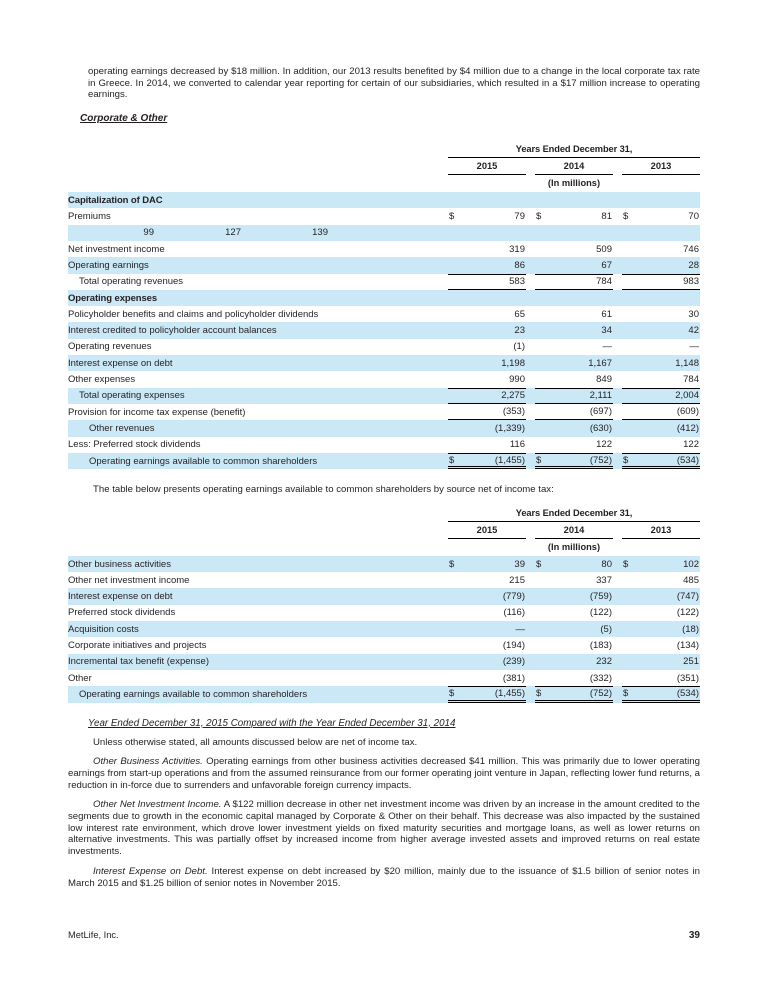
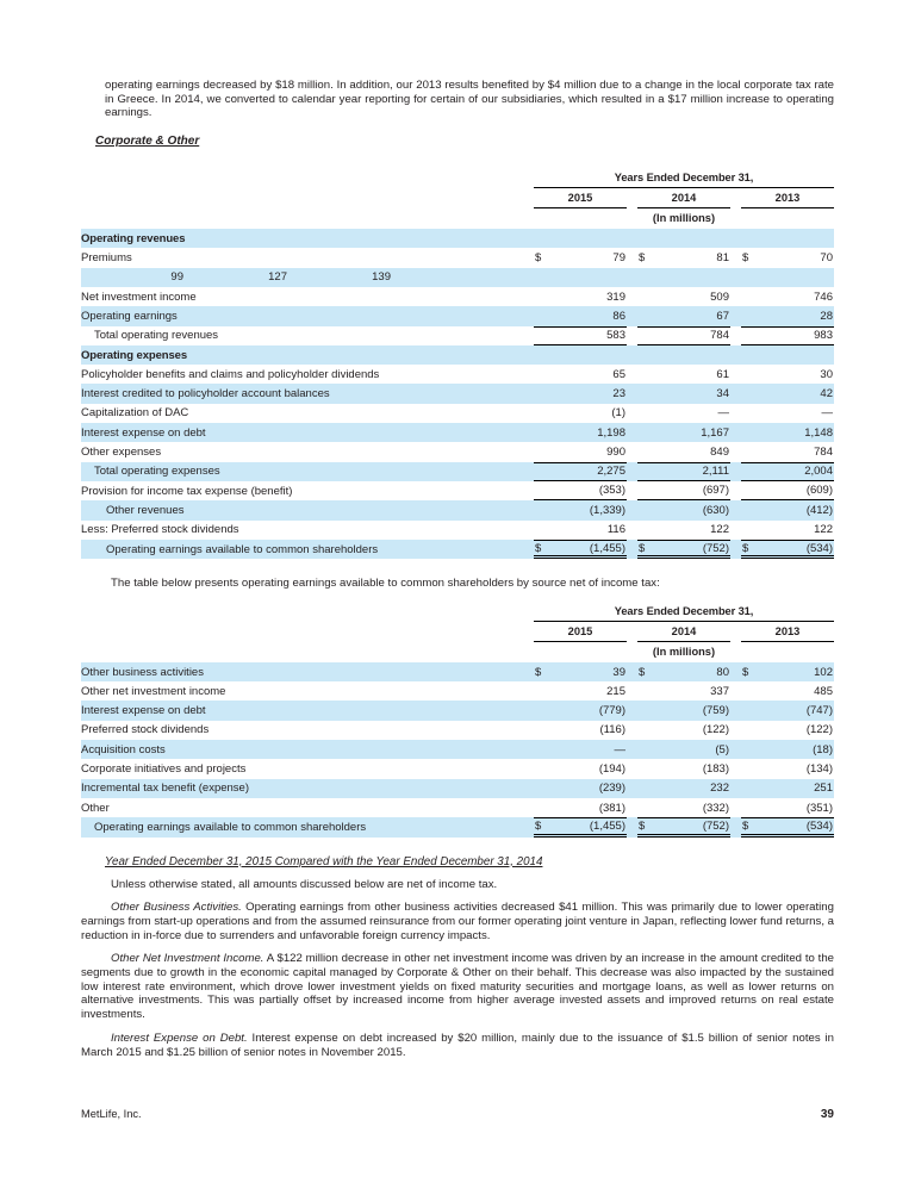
  operating earnings decreased by $18 million. In addition, our 2013 results benefited by $4 million due to a change in the local corporate tax rate in Greece. In 2014, we converted to calendar year reporting for certain of our subsidiaries, which resulted in a $17 million increase to operating earnings.
  Corporate & Other
  Years Ended December 31,
  2015
  2014
  2013
  (In millions)
- Capitalization of DAC
+ Operating revenues
  Premiums
  $
  79
  $
  81
  $
  70
  99
  127
  139
  Net investment income
  319
  509
  746
  Operating earnings
  86
  67
  28
  Total operating revenues
  583
  784
  983
  Operating expenses
  Policyholder benefits and claims and policyholder dividends
  65
  61
  30
  Interest credited to policyholder account balances
  23
  34
  42
- Operating revenues
+ Capitalization of DAC
  (1)
  —
  —
  Interest expense on debt
  1,198
  1,167
  1,148
  Other expenses
  990
  849
  784
  Total operating expenses
  2,275
  2,111
  2,004
  Provision for income tax expense (benefit)
  (353)
  (697)
  (609)
  Other revenues
  (1,339)
  (630)
  (412)
  Less: Preferred stock dividends
  116
  122
  122
  Operating earnings available to common shareholders
  $
  (1,455)
  $
  (752)
  $
  (534)
  The table below presents operating earnings available to common shareholders by source net of income tax:
  Years Ended December 31,
  2015
  2014
  2013
  (In millions)
  Other business activities
  $
  39
  $
  80
  $
  102
  Other net investment income
  215
  337
  485
  Interest expense on debt
  (779)
  (759)
  (747)
  Preferred stock dividends
  (116)
  (122)
  (122)
  Acquisition costs
  —
  (5)
  (18)
  Corporate initiatives and projects
  (194)
  (183)
  (134)
  Incremental tax benefit (expense)
  (239)
  232
  251
  Other
  (381)
  (332)
  (351)
  Operating earnings available to common shareholders
  $
  (1,455)
  $
  (752)
  $
  (534)
  Year Ended December 31, 2015 Compared with the Year Ended December 31, 2014
  Unless otherwise stated, all amounts discussed below are net of income tax.
  Other Business Activities. Operating earnings from other business activities decreased $41 million. This was primarily due to lower operating earnings from start-up operations and from the assumed reinsurance from our former operating joint venture in Japan, reflecting lower fund returns, a reduction in in-force due to surrenders and unfavorable foreign currency impacts.
  Other Net Investment Income. A $122 million decrease in other net investment income was driven by an increase in the amount credited to the segments due to growth in the economic capital managed by Corporate & Other on their behalf. This decrease was also impacted by the sustained low interest rate environment, which drove lower investment yields on fixed maturity securities and mortgage loans, as well as lower returns on alternative investments. This was partially offset by increased income from higher average invested assets and improved returns on real estate investments.
  Interest Expense on Debt. Interest expense on debt increased by $20 million, mainly due to the issuance of $1.5 billion of senior notes in March 2015 and $1.25 billion of senior notes in November 2015.
  MetLife, Inc.
  39
